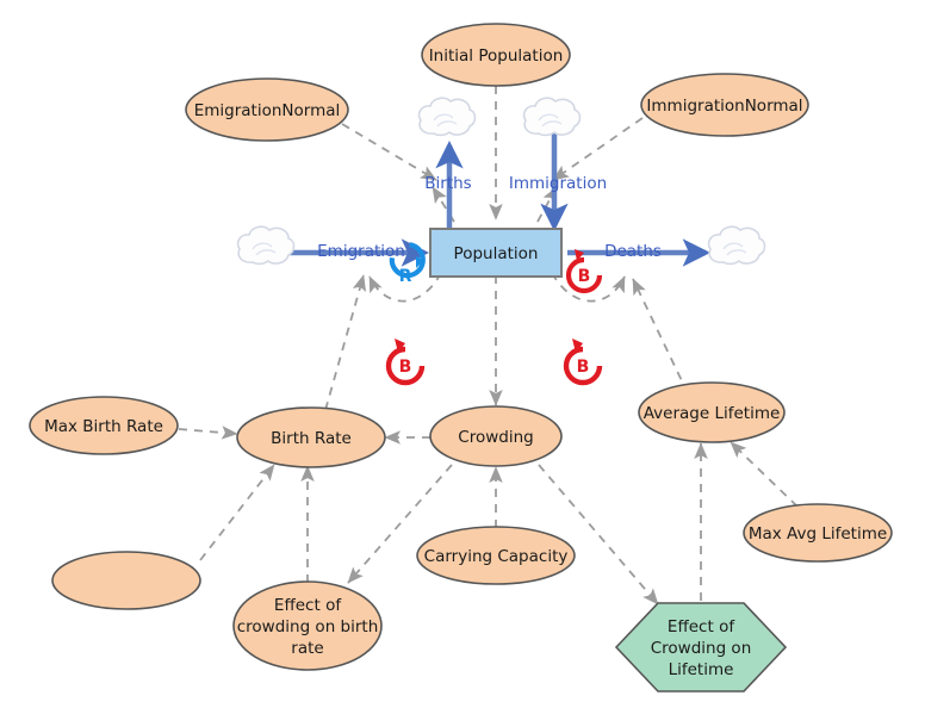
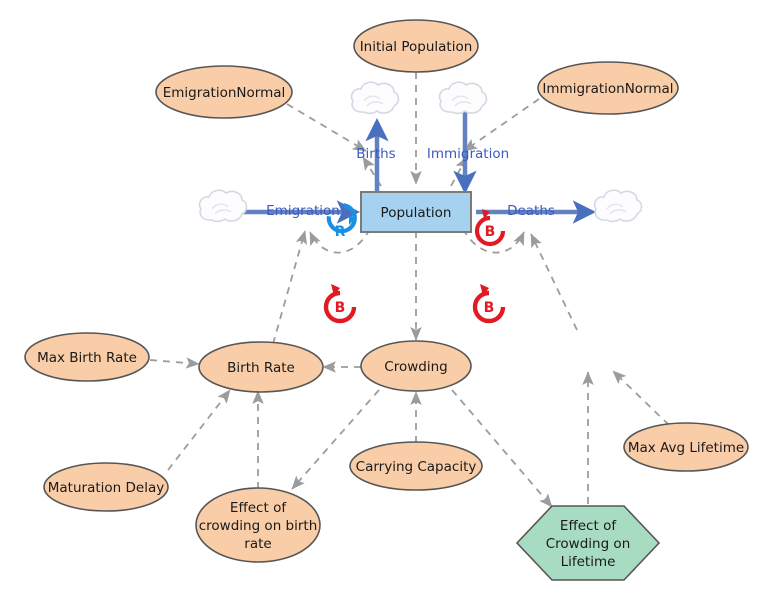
  Population
  Emigration
  Deaths
  Births
  Immigration
  Initial Population
  EmigrationNormal
  ImmigrationNormal
  Max Birth Rate
  Birth Rate
  Crowding
- Average Lifetime
  Max Avg Lifetime
+ Maturation Delay
  Carrying Capacity
  Effect of
  crowding on birth
  rate
  Effect of
  Crowding on
  Lifetime
  R
  B
  B
  B
